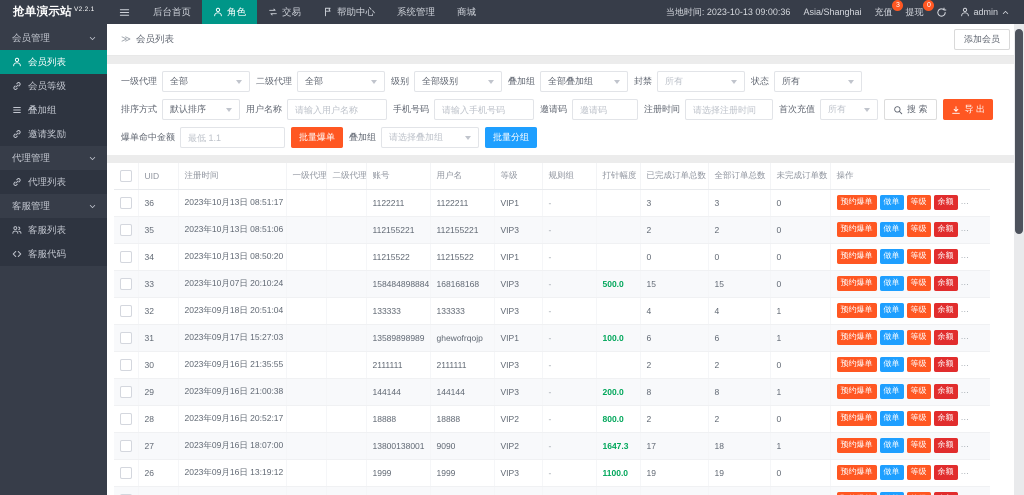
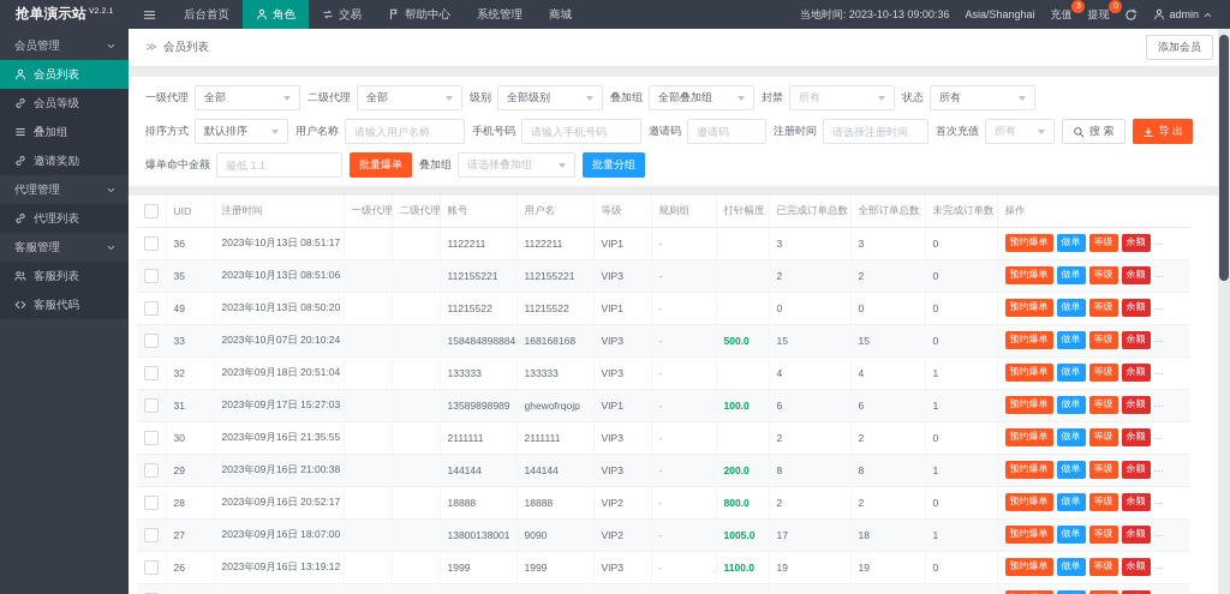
  抢单演示站
  后台首页
  角色
  交易
  帮助中心
  系统管理
  商城
  当地时间: 2023-10-13 09:00:36
  Asia/Shanghai
  充值
  提现
  admin
  会员管理
  会员列表
  会员等级
  叠加组
  邀请奖励
  代理管理
  代理列表
  客服管理
  客服列表
  客服代码
  ≫
  会员列表
  添加会员
  一级代理
  全部
  二级代理
  全部
  级别
  全部级别
  叠加组
  全部叠加组
  封禁
  所有
  状态
  所有
  排序方式
  默认排序
  用户名称
  请输入用户名称
  手机号码
  请输入手机号码
  邀请码
  邀请码
  注册时间
  请选择注册时间
  首次充值
  所有
  搜 索
  导 出
  爆单命中金额
  最低 1.1
  批量爆单
  叠加组
  请选择叠加组
  批量分组
  	UID	注册时间	一级代理	二级代理	账号	用户名	等级	规则组	打针幅度	已完成订单总数	全部订单总数	未完成订单数	操作
  	36	2023年10月13日 08:51:17			1122211	1122211	VIP1	-		3	3	0	预约爆单 做单 等级 余额 …
  	35	2023年10月13日 08:51:06			112155221	112155221	VIP3	-		2	2	0	预约爆单 做单 等级 余额 …
- 	34	2023年10月13日 08:50:20			11215522	11215522	VIP1	-		0	0	0	预约爆单 做单 等级 余额 …
+ 	49	2023年10月13日 08:50:20			11215522	11215522	VIP1	-		0	0	0	预约爆单 做单 等级 余额 …
  	33	2023年10月07日 20:10:24			158484898884	168168168	VIP3	-	500.0	15	15	0	预约爆单 做单 等级 余额 …
  	32	2023年09月18日 20:51:04			133333	133333	VIP3	-		4	4	1	预约爆单 做单 等级 余额 …
  	31	2023年09月17日 15:27:03			13589898989	ghewofrqojp	VIP1	-	100.0	6	6	1	预约爆单 做单 等级 余额 …
  	30	2023年09月16日 21:35:55			2111111	2111111	VIP3	-		2	2	0	预约爆单 做单 等级 余额 …
  	29	2023年09月16日 21:00:38			144144	144144	VIP3	-	200.0	8	8	1	预约爆单 做单 等级 余额 …
  	28	2023年09月16日 20:52:17			18888	18888	VIP2	-	800.0	2	2	0	预约爆单 做单 等级 余额 …
- 	27	2023年09月16日 18:07:00			13800138001	9090	VIP2	-	1647.3	17	18	1	预约爆单 做单 等级 余额 …
+ 	27	2023年09月16日 18:07:00			13800138001	9090	VIP2	-	1005.0	17	18	1	预约爆单 做单 等级 余额 …
  	26	2023年09月16日 13:19:12			1999	1999	VIP3	-	1100.0	19	19	0	预约爆单 做单 等级 余额 …
